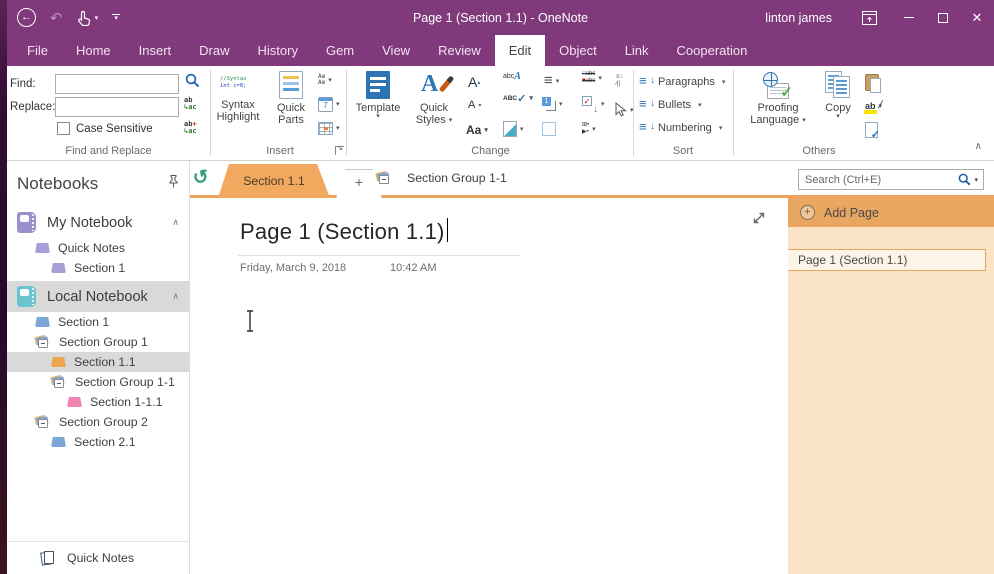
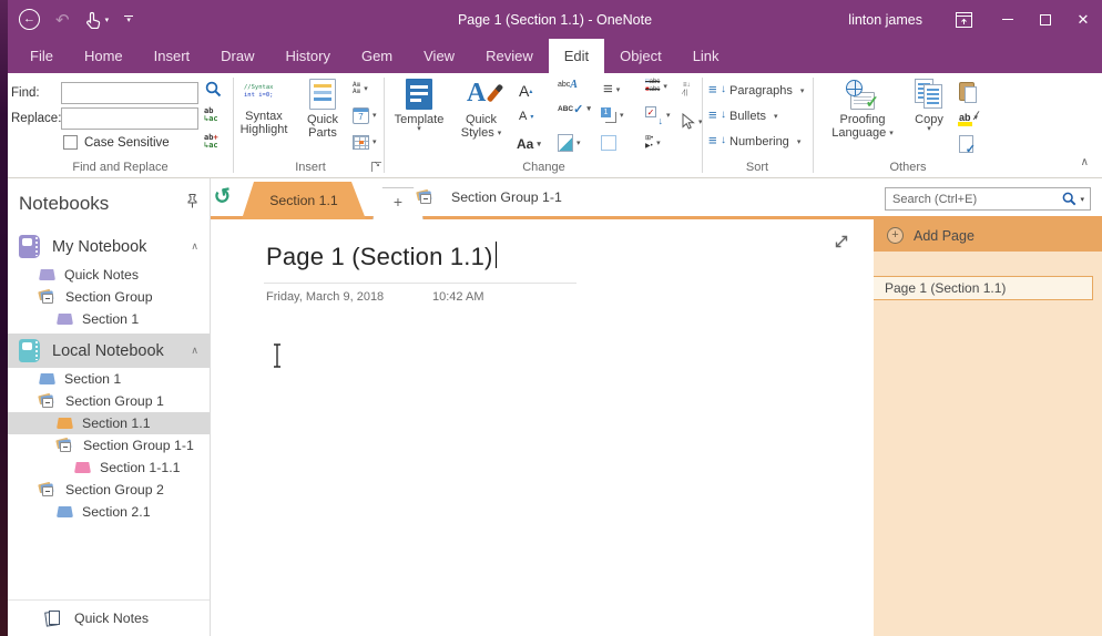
  ←
  ↶
  Page 1 (Section 1.1) - OneNote
  linton james
  ✕
  File
  Home
  Insert
  Draw
  History
  Gem
  View
  Review
  Edit
  Object
  Link
- Cooperation
  Find:
  Replace:
  Case Sensitive
  ab
  ↳ac
  ab+
  ↳ac
  Find and Replace
  Syntax Highlight
  Quick Parts
  Insert
  Template
  A
  Quick Styles
  Aa
  A
  ✓
  ✓
  ↓
  Change
  Paragraphs
  Bullets
  Numbering
  Sort
  ✓
  Proofing Language
  Copy
  ab
  ∕
  Others
  ∧
  Notebooks
  My Notebook
  ∧
  Quick Notes
+ Section Group
  Section 1
  Local Notebook
  ∧
  Section 1
  Section Group 1
  Section 1.1
  Section Group 1-1
  Section 1-1.1
  Section Group 2
  Section 2.1
  Quick Notes
  Section 1.1
  +
  Section Group 1-1
  Search (Ctrl+E)
  Page 1 (Section 1.1)
  Friday, March 9, 2018
  10:42 AM
  +
  Add Page
  Page 1 (Section 1.1)
